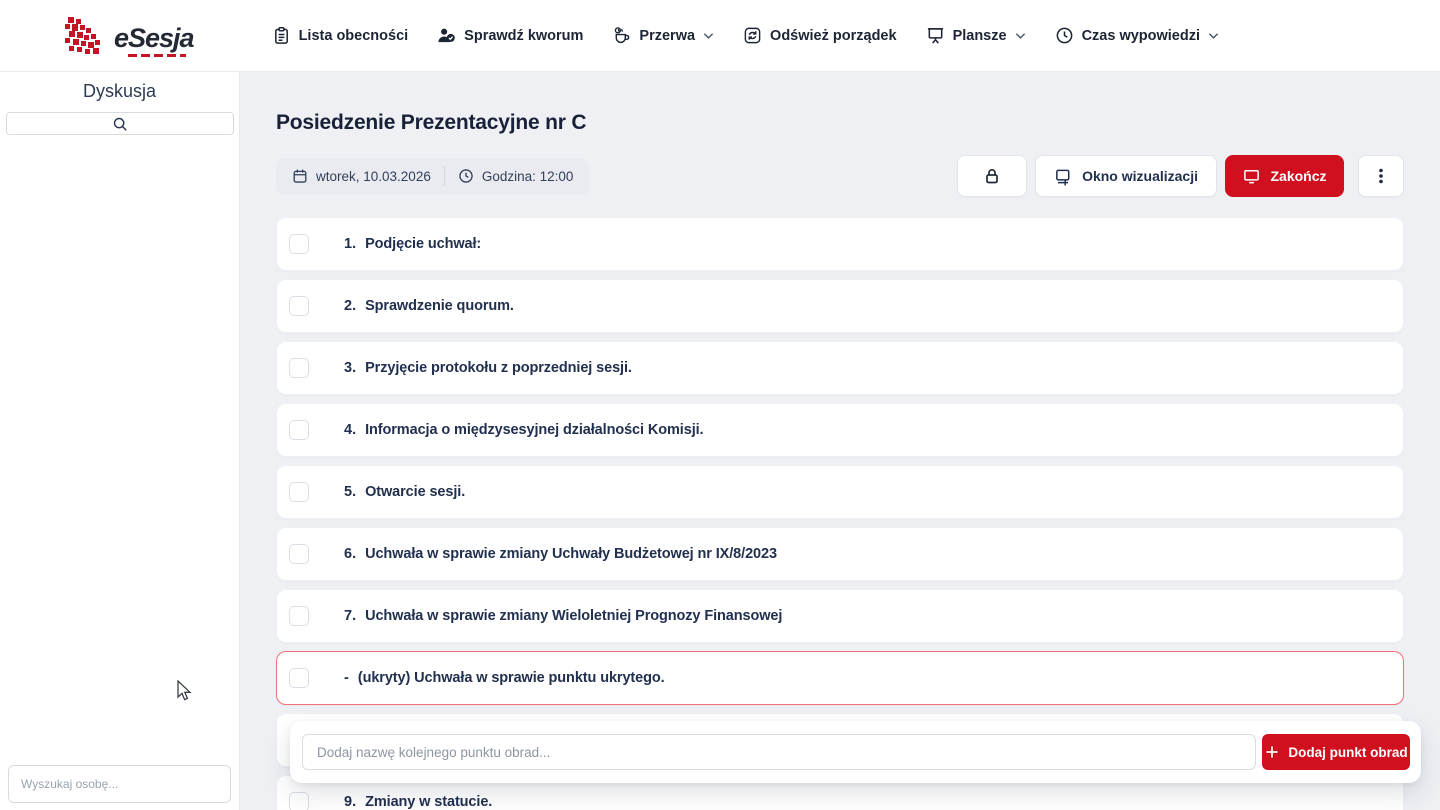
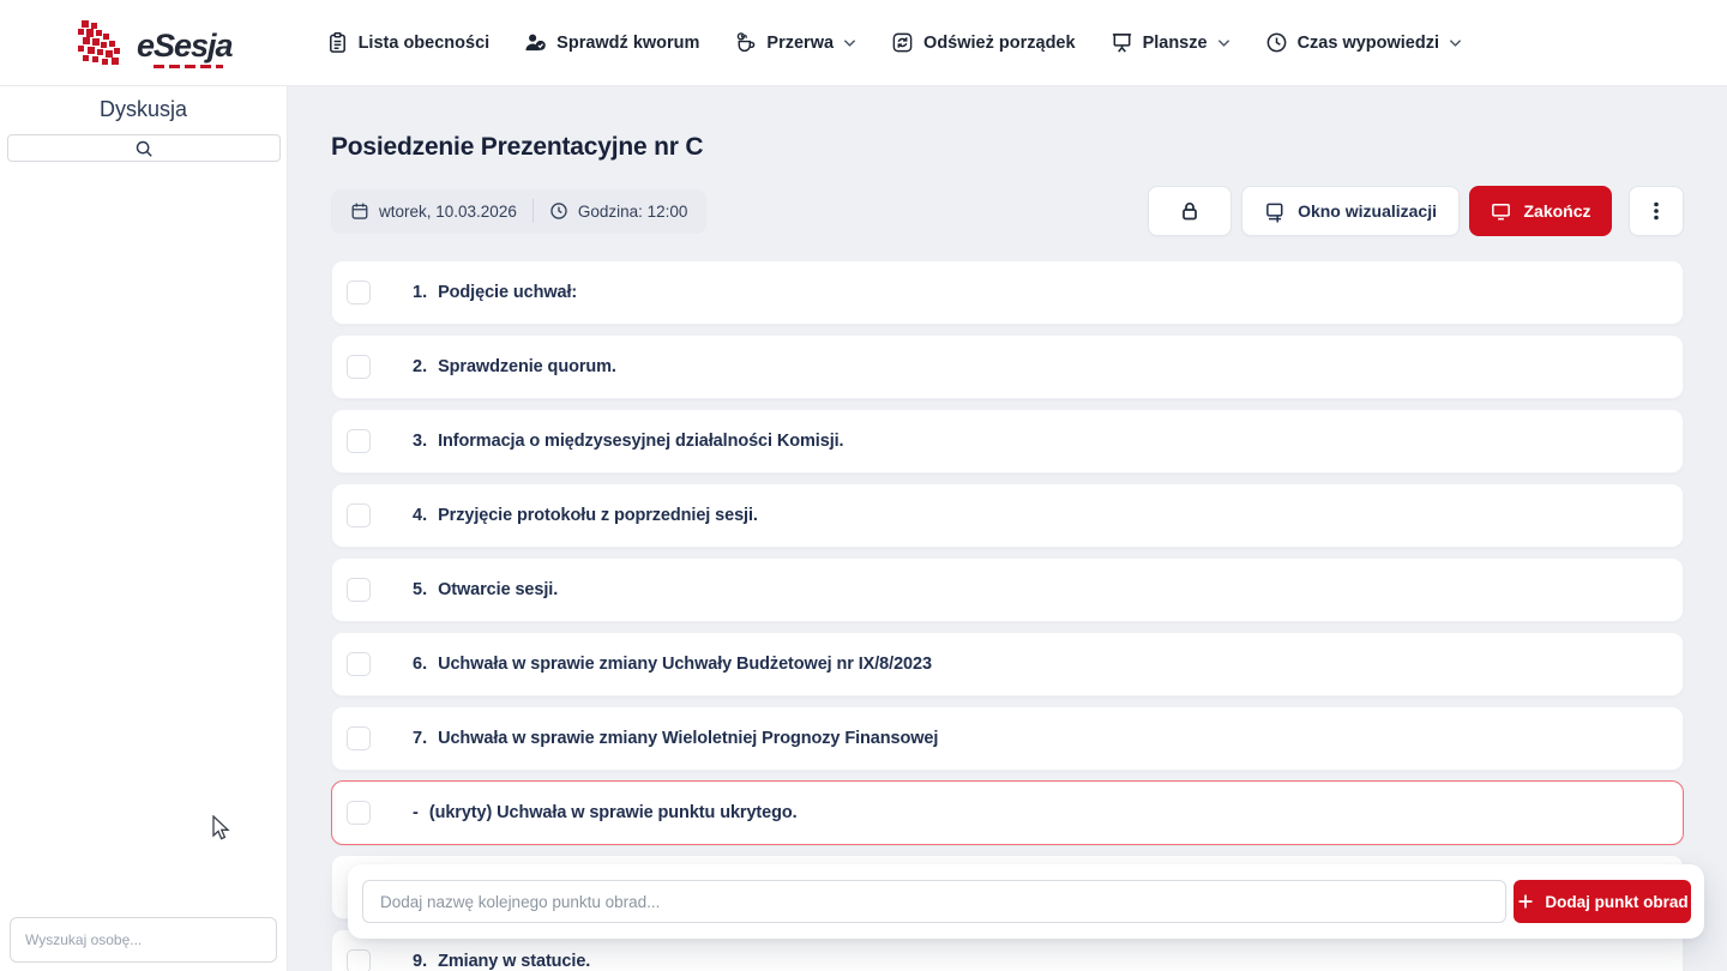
  eSesja
  Lista obecności
  Sprawdź kworum
  Przerwa
  Odśwież porządek
  Plansze
  Czas wypowiedzi
  Dyskusja
  Wyszukaj osobę...
  Posiedzenie Prezentacyjne nr C
  wtorek, 10.03.2026
  Godzina: 12:00
  Okno wizualizacji
  Zakończ
  1.
  Podjęcie uchwał:
  2.
  Sprawdzenie quorum.
  3.
- Przyjęcie protokołu z poprzedniej sesji.
+ Informacja o międzysesyjnej działalności Komisji.
  4.
- Informacja o międzysesyjnej działalności Komisji.
+ Przyjęcie protokołu z poprzedniej sesji.
  5.
  Otwarcie sesji.
  6.
  Uchwała w sprawie zmiany Uchwały Budżetowej nr IX/8/2023
  7.
  Uchwała w sprawie zmiany Wieloletniej Prognozy Finansowej
  -
  (ukryty) Uchwała w sprawie punktu ukrytego.
  9.
  Zmiany w statucie.
  Dodaj nazwę kolejnego punktu obrad...
  Dodaj punkt obrad
